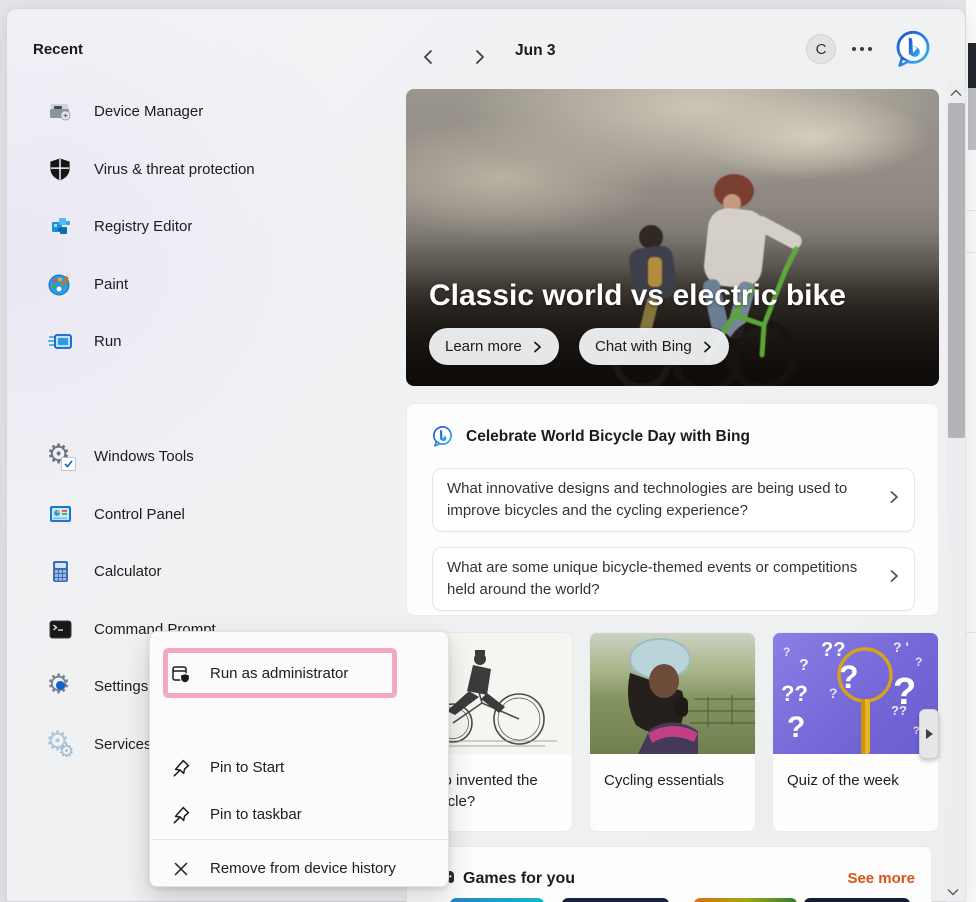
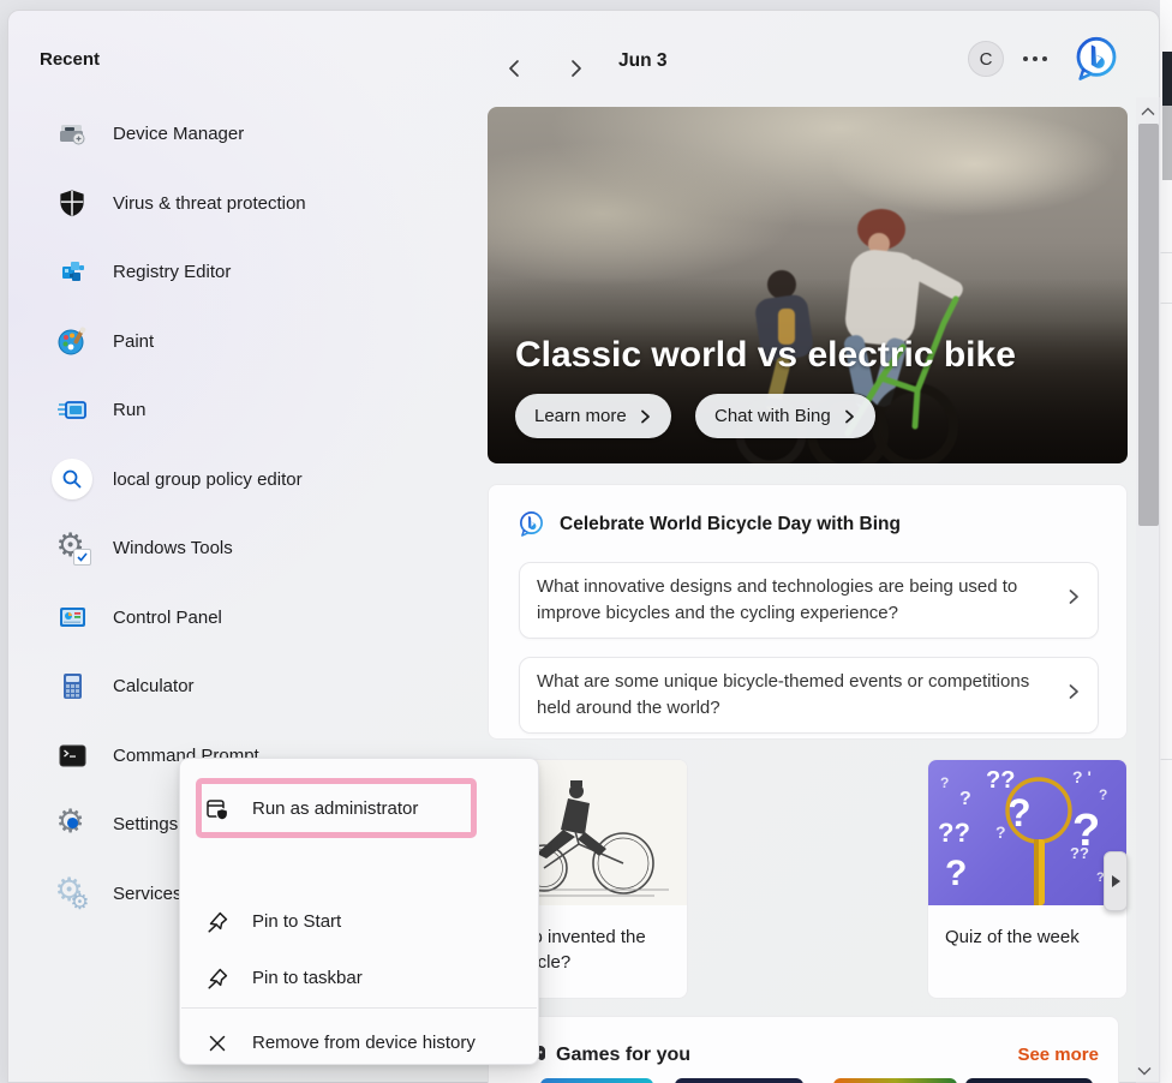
  Recent
  Jun 3
  C
  Device Manager
  Virus & threat protection
  Registry Editor
  Paint
  Run
+ local group policy editor
  ⚙
  Windows Tools
  Control Panel
  Calculator
  Command Prompt
  Settings
  ⚙
  ⚙
  Services
  Classic world vs electric bike
  Learn more
  Chat with Bing
  Celebrate World Bicycle Day with Bing
  What innovative designs and technologies are being used to improve bicycles and the cycling experience?
  What are some unique bicycle-themed events or competitions held around the world?
- Cycling essentials
  ?
  ?
  ??
  ? '
  ?
  ??
  ?
  ?
  ??
  ?
  ?
  ?
  Quiz of the week
  Games for you
  See more
  Run as administrator
  Pin to Start
  Pin to taskbar
  Remove from device history
